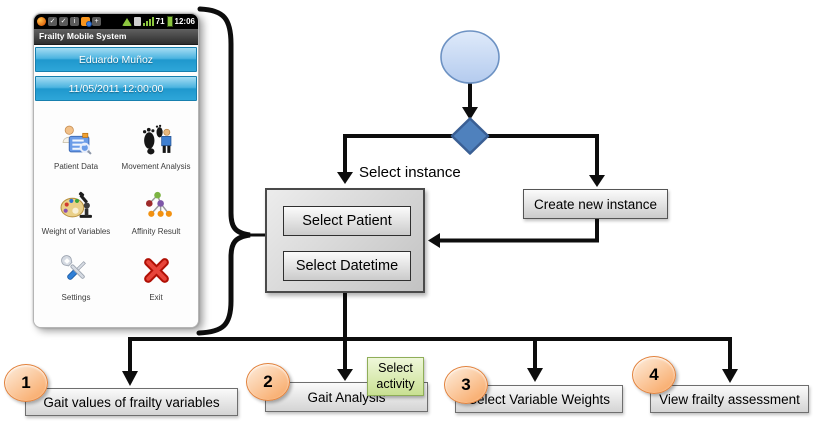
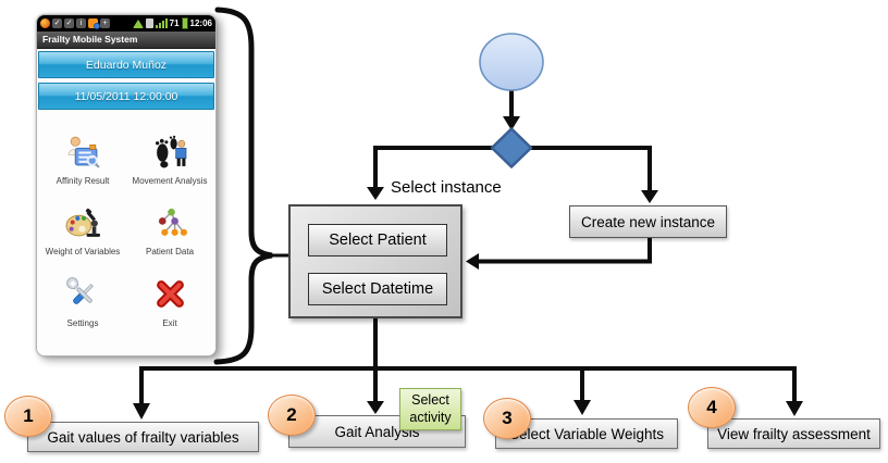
  71
  12:06
  Frailty Mobile System
  Eduardo Muñoz
  11/05/2011 12:00:00
- Patient Data
+ Affinity Result
  Movement Analysis
  Weight of Variables
- Affinity Result
+ Patient Data
  Settings
  Exit
  Select instance
  Select Patient
  Select Datetime
  Create new instance
  Gait values of frailty variables
  Gait Analysis
  lect Variable Weights
  View frailty assessment
  1
  2
  3
  4
  Select activity
